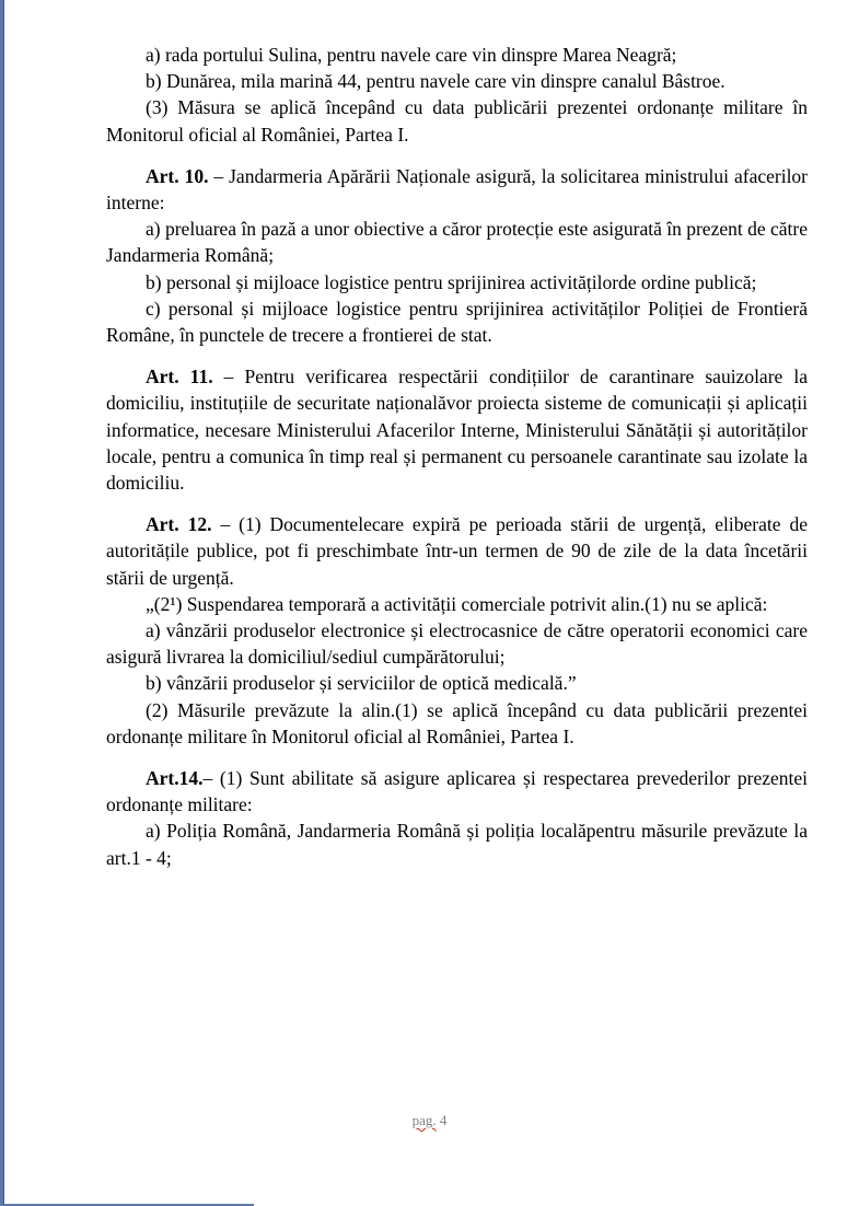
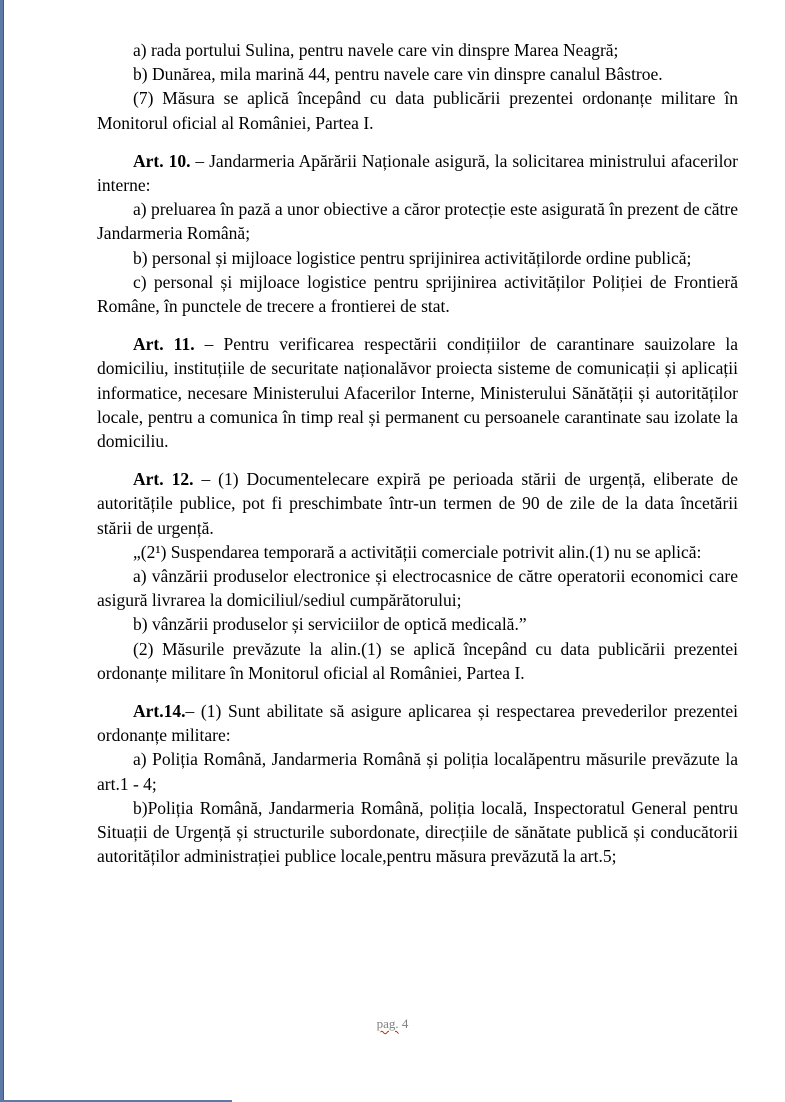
  a) rada portului Sulina, pentru navele care vin dinspre Marea Neagră;
  b) Dunărea, mila marină 44, pentru navele care vin dinspre canalul Bâstroe.
- (3) Măsura se aplică începând cu data publicării prezentei ordonanțe militare în Monitorul oficial al României, Partea I.
+ (7) Măsura se aplică începând cu data publicării prezentei ordonanțe militare în Monitorul oficial al României, Partea I.
  Art. 10. – Jandarmeria Apărării Naționale asigură, la solicitarea ministrului afacerilor interne:
  a) preluarea în pază a unor obiective a căror protecție este asigurată în prezent de către Jandarmeria Română;
  b) personal și mijloace logistice pentru sprijinirea activitățilorde ordine publică;
  c) personal și mijloace logistice pentru sprijinirea activităților Poliției de Frontieră Române, în punctele de trecere a frontierei de stat.
  Art. 11. – Pentru verificarea respectării condițiilor de carantinare sauizolare la domiciliu, instituțiile de securitate naționalăvor proiecta sisteme de comunicații și aplicații informatice, necesare Ministerului Afacerilor Interne, Ministerului Sănătății și autorităților locale, pentru a comunica în timp real și permanent cu persoanele carantinate sau izolate la domiciliu.
  Art. 12. – (1) Documentelecare expiră pe perioada stării de urgență, eliberate de autoritățile publice, pot fi preschimbate într-un termen de 90 de zile de la data încetării stării de urgență.
  „(2¹) Suspendarea temporară a activității comerciale potrivit alin.(1) nu se aplică:
  a) vânzării produselor electronice și electrocasnice de către operatorii economici care asigură livrarea la domiciliul/sediul cumpărătorului;
  b) vânzării produselor și serviciilor de optică medicală.”
  (2) Măsurile prevăzute la alin.(1) se aplică începând cu data publicării prezentei ordonanțe militare în Monitorul oficial al României, Partea I.
  Art.14.– (1) Sunt abilitate să asigure aplicarea și respectarea prevederilor prezentei ordonanțe militare:
  a) Poliția Română, Jandarmeria Română și poliția localăpentru măsurile prevăzute la art.1 - 4;
+ b)Poliția Română, Jandarmeria Română, poliția locală, Inspectoratul General pentru Situații de Urgență și structurile subordonate, direcțiile de sănătate publică și conducătorii autorităților administrației publice locale,pentru măsura prevăzută la art.5;
  pag. 4
